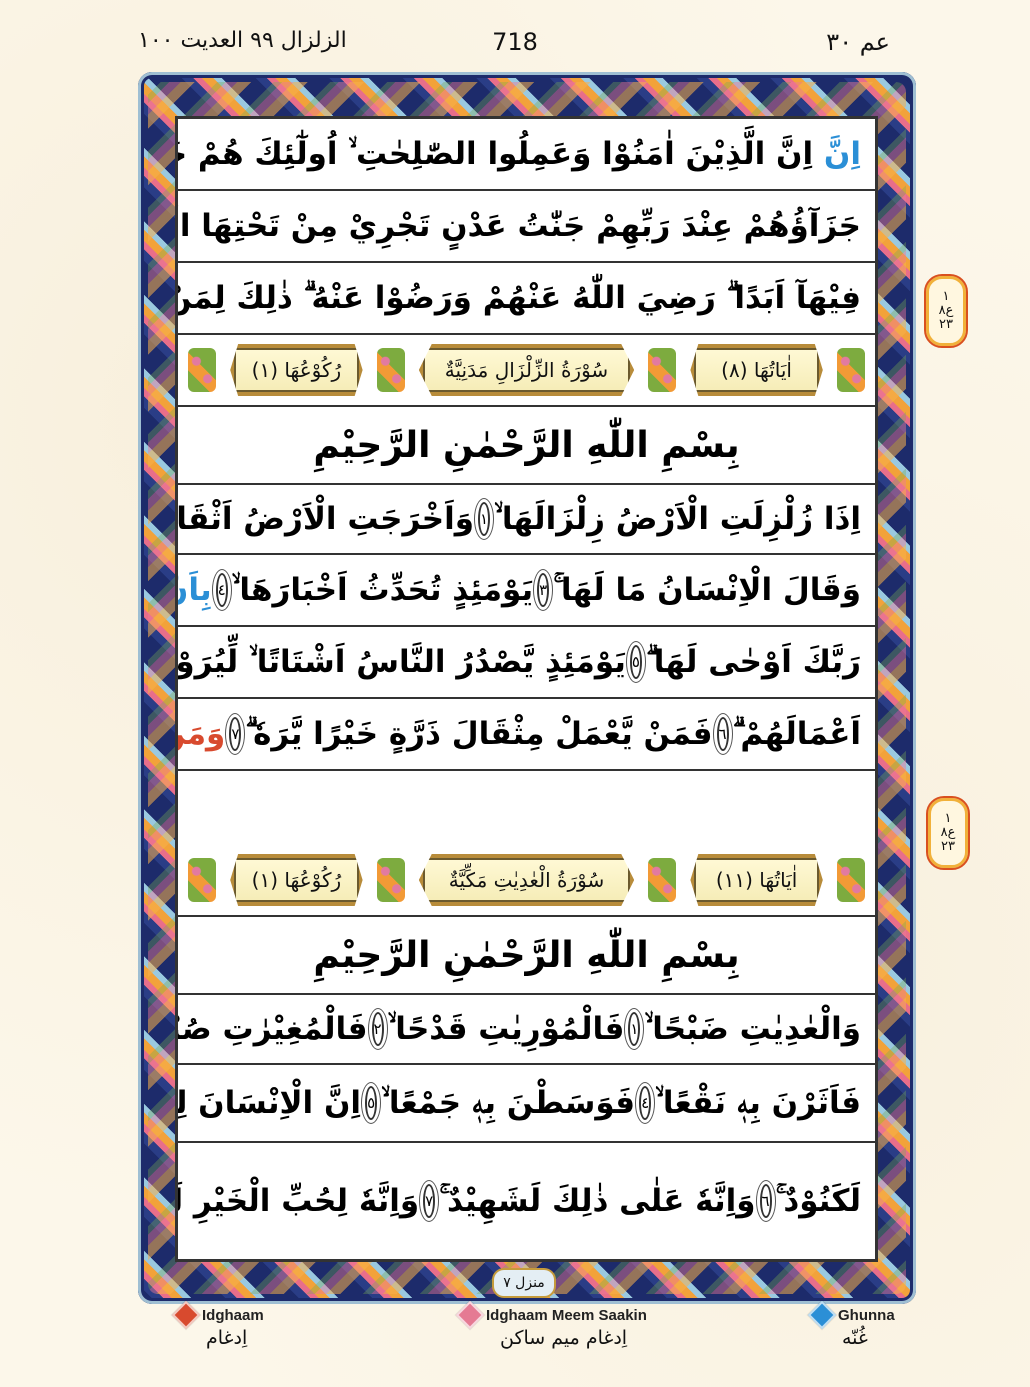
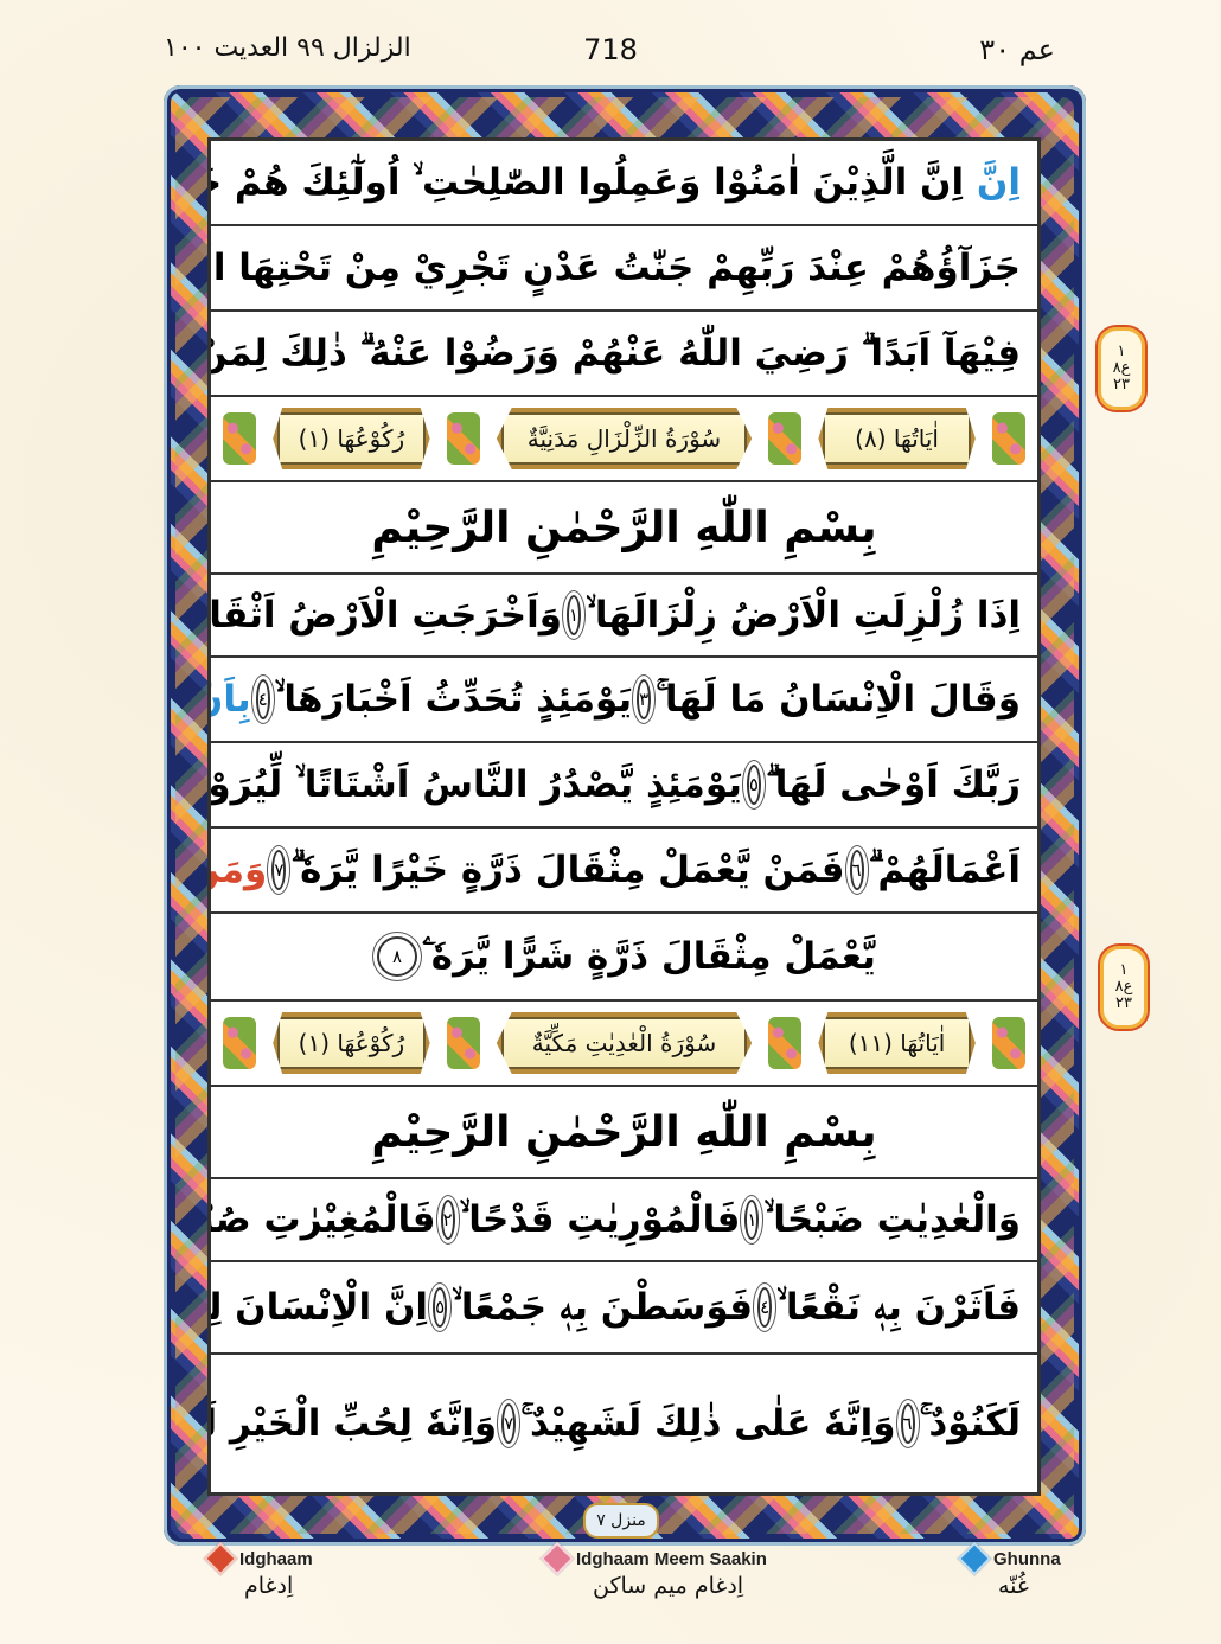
  عم ٣٠
  718
  الزلزال ٩٩ العديت ١٠٠
  اِنَّ اِنَّ الَّذِيْنَ اٰمَنُوْا وَعَمِلُوا الصّٰلِحٰتِ ۙ اُولٰٓئِكَ هُمْ
  جَزَآؤُهُمْ عِنْدَ رَبِّهِمْ جَنّٰتُ عَدْنٍ تَجْرِيْ مِنْ تَحْتِهَا ا
  فِيْهَآ اَبَدًا ۗ رَضِيَ اللّٰهُ عَنْهُمْ وَرَضُوْا عَنْهُ ۗ ذٰلِكَ لِمَنْ
  اٰيَاتُهَا (٨)
  سُوْرَةُ الزِّلْزَالِ مَدَنِيَّةٌ
  رُكُوْعُهَا (١)
  بِسْمِ اللّٰهِ الرَّحْمٰنِ الرَّحِيْمِ
  اِذَا زُلْزِلَتِ الْاَرْضُ زِلْزَالَهَا ۙ
  ١
  وَاَخْرَجَتِ الْاَرْضُ اَثْقَا
  وَقَالَ الْاِنْسَانُ مَا لَهَا ۚ
  ٣
  يَوْمَئِذٍ تُحَدِّثُ اَخْبَارَهَا ۙ
  ٤
  رَبَّكَ اَوْحٰى لَهَا ۗ
  ٥
  يَوْمَئِذٍ يَّصْدُرُ النَّاسُ اَشْتَاتًا ۙ لِّيُرَوْ
  اَعْمَالَهُمْ ۗ
  ٦
  فَمَنْ يَّعْمَلْ مِثْقَالَ ذَرَّةٍ خَيْرًا يَّرَهٗ ۗ
  ٧
+ يَّعْمَلْ مِثْقَالَ ذَرَّةٍ شَرًّا يَّرَهٗ ۧ
+ ٨
  اٰيَاتُهَا (١١)
  سُوْرَةُ الْعٰدِيٰتِ مَكِّيَّةٌ
  رُكُوْعُهَا (١)
  بِسْمِ اللّٰهِ الرَّحْمٰنِ الرَّحِيْمِ
  وَالْعٰدِيٰتِ ضَبْحًا ۙ
  ١
  فَالْمُوْرِيٰتِ قَدْحًا ۙ
  ٢
  فَالْمُغِيْرٰتِ صُ
  فَاَثَرْنَ بِهٖ نَقْعًا ۙ
  ٤
  فَوَسَطْنَ بِهٖ جَمْعًا ۙ
  ٥
  اِنَّ الْاِنْسَانَ لِ
  لَكَنُوْدٌ ۚ
  ٦
  وَاِنَّهٗ عَلٰى ذٰلِكَ لَشَهِيْدٌ ۚ
  ٧
  وَاِنَّهٗ لِحُبِّ الْخَيْرِ لَ
  ١
  ع٨
  ٢٣
  ١
  ع٨
  ٢٣
  منزل ٧
  Idghaam
  اِدغام
  Idghaam Meem Saakin
  اِدغام میم ساکن
  Ghunna
  غُنّه
